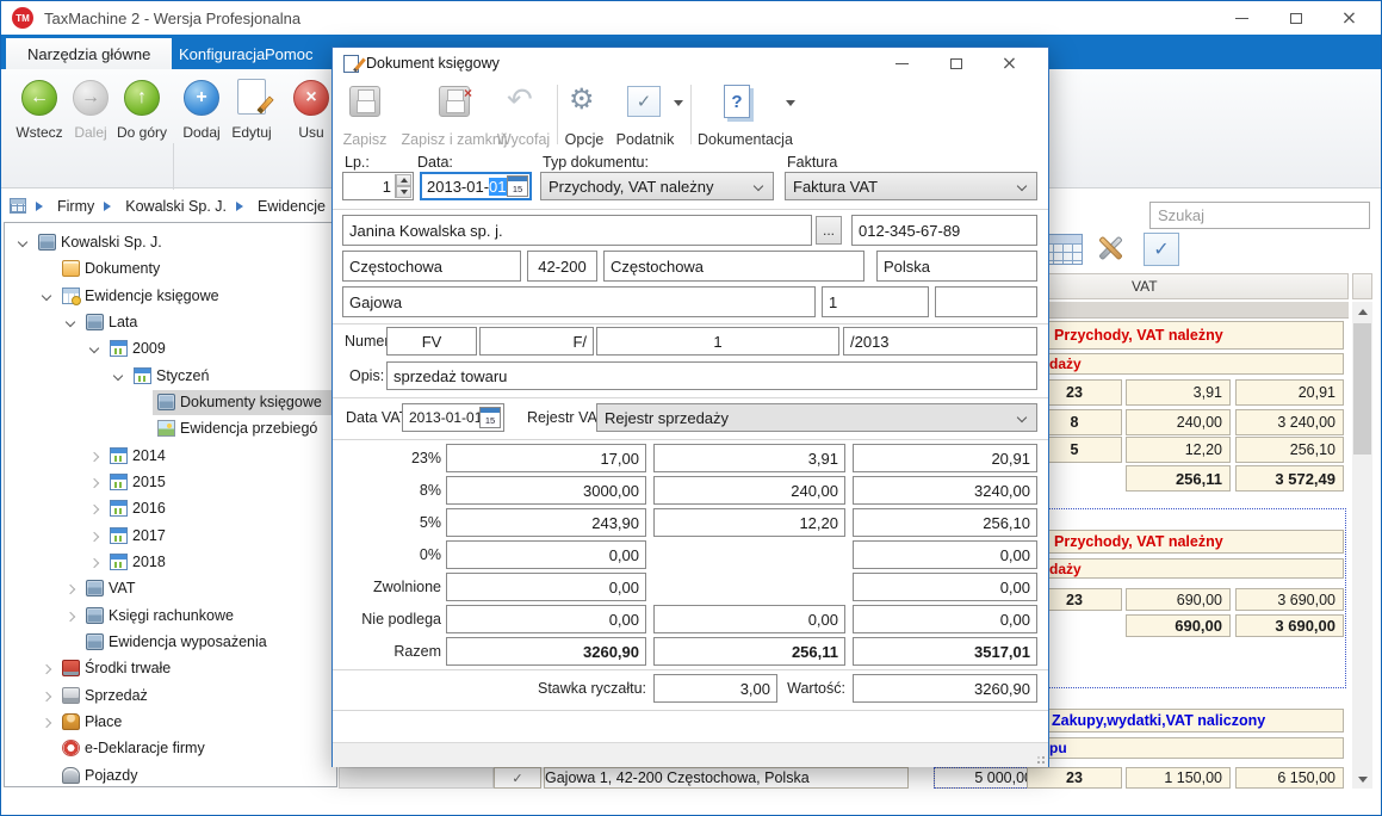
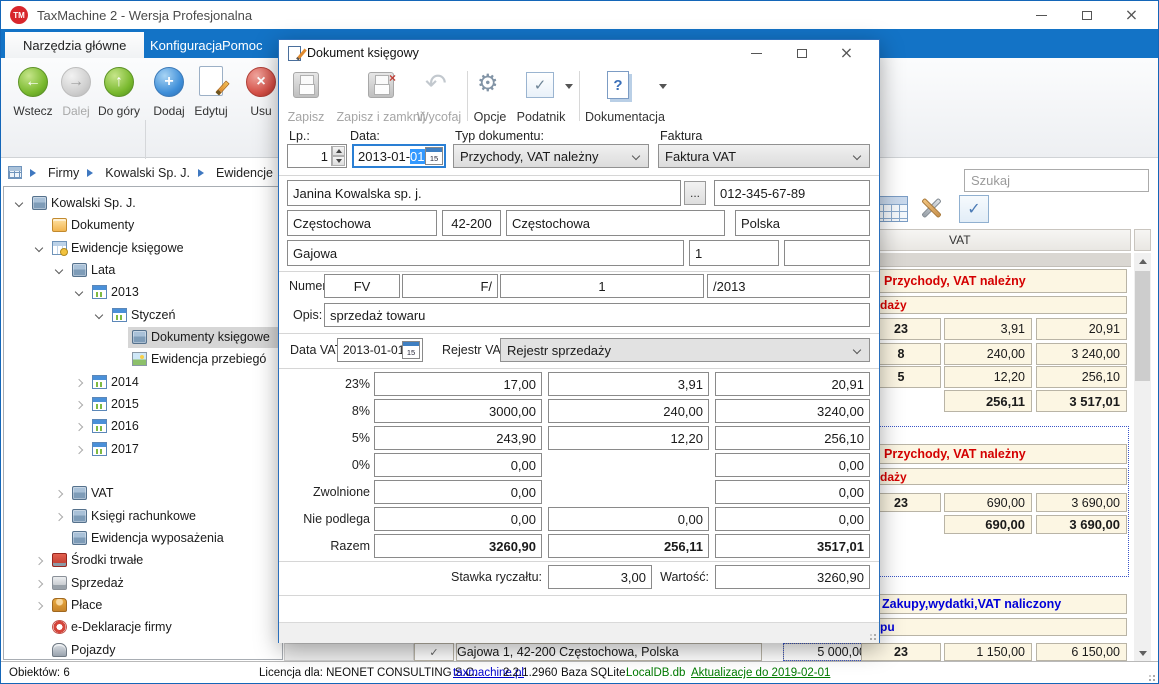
  TM
  TaxMachine 2 - Wersja Profesjonalna
  ×
  Narzędzia główne
  Konfiguracja
  Pomoc
  ←
  Wstecz
  →
  Dalej
  ↑
  Do góry
  +
  Dodaj
  Edytuj
  ×
  Usu
  Firmy
  Kowalski Sp. J.
  Ewidencje
  Kowalski Sp. J.
  Dokumenty
  Ewidencje księgowe
  Lata
- 2009
+ 2013
  Styczeń
  Dokumenty księgowe
  Ewidencja przebiegó
  2014
  2015
  2016
  2017
- 2018
  VAT
  Księgi rachunkowe
  Ewidencja wyposażenia
  Środki trwałe
  Sprzedaż
  Płace
  e-Deklaracje firmy
  Pojazdy
  Szukaj
  ✓
  VAT
  Przychody, VAT należny
  daży
  23
  3,91
  20,91
  8
  240,00
  3 240,00
  5
  12,20
  256,10
  256,11
- 3 572,49
+ 3 517,01
  Przychody, VAT należny
  daży
  23
  690,00
  3 690,00
  690,00
  3 690,00
  Zakupy,wydatki,VAT naliczony
  pu
  ✓
  Gajowa 1, 42-200 Częstochowa, Polska
  5 000,0
  23
  1 150,00
  6 150,00
+ Obiektów: 6
+ Licencja dla: NEONET CONSULTING S.C.
+ taxmachine.pl
+ 2.2.1.2960
+ Baza SQLite:
+ LocalDB.db
+ Aktualizacje do 2019-02-01
  Dokument księgowy
  ×
  Zapisz
  ×
  Zapisz i zamknij
  ↶
  Wycofaj
  ⚙
  Opcje
  ✓
  Podatnik
  ?
  Dokumentacja
  Lp.:
  Data:
  Typ dokumentu:
  Faktura
  1
  2013-01-
  01
  15
  Przychody, VAT należny
  Faktura VAT
  Janina Kowalska sp. j.
  ...
  012-345-67-89
  Częstochowa
  42-200
  Częstochowa
  Polska
  Gajowa
  1
  FV
  F/
  1
  /2013
  Opis:
  sprzedaż towaru
  Data VA
  2013-01-0
  15
  Rejestr VA
  Rejestr sprzedaży
  23%
  17,00
  3,91
  20,91
  8%
  3000,00
  240,00
  3240,00
  5%
  243,90
  12,20
  256,10
  0%
  0,00
  0,00
  Zwolnione
  0,00
  0,00
  Nie podlega
  0,00
  0,00
  0,00
  Razem
  3260,90
  256,11
  3517,01
  Stawka ryczałtu:
  3,00
  Wartość:
  3260,90
